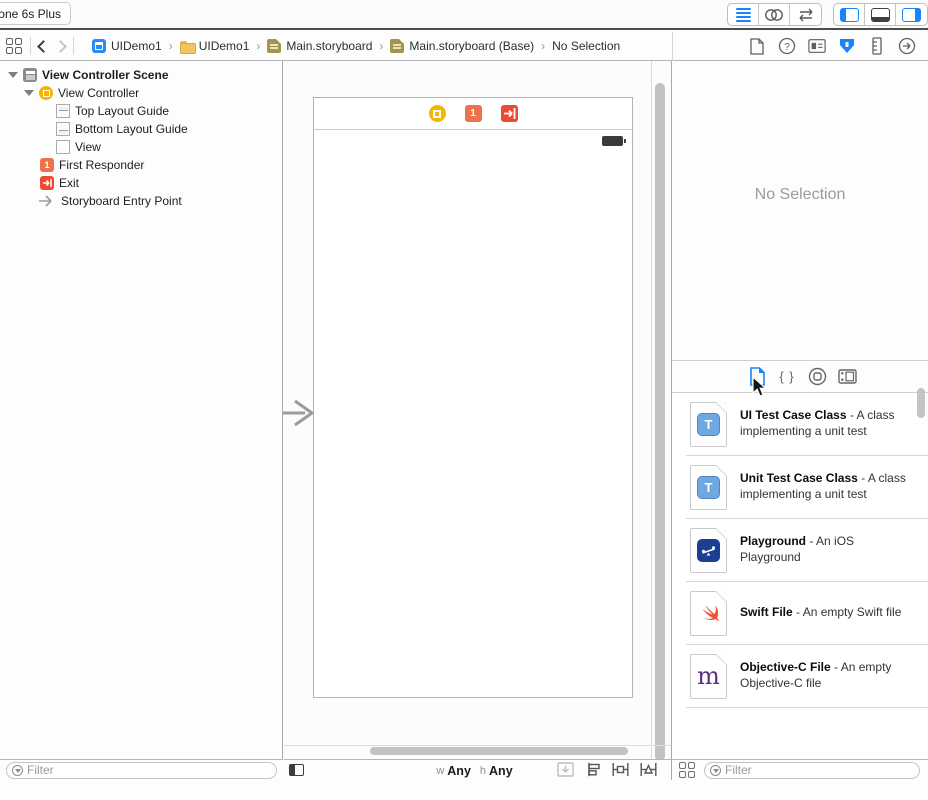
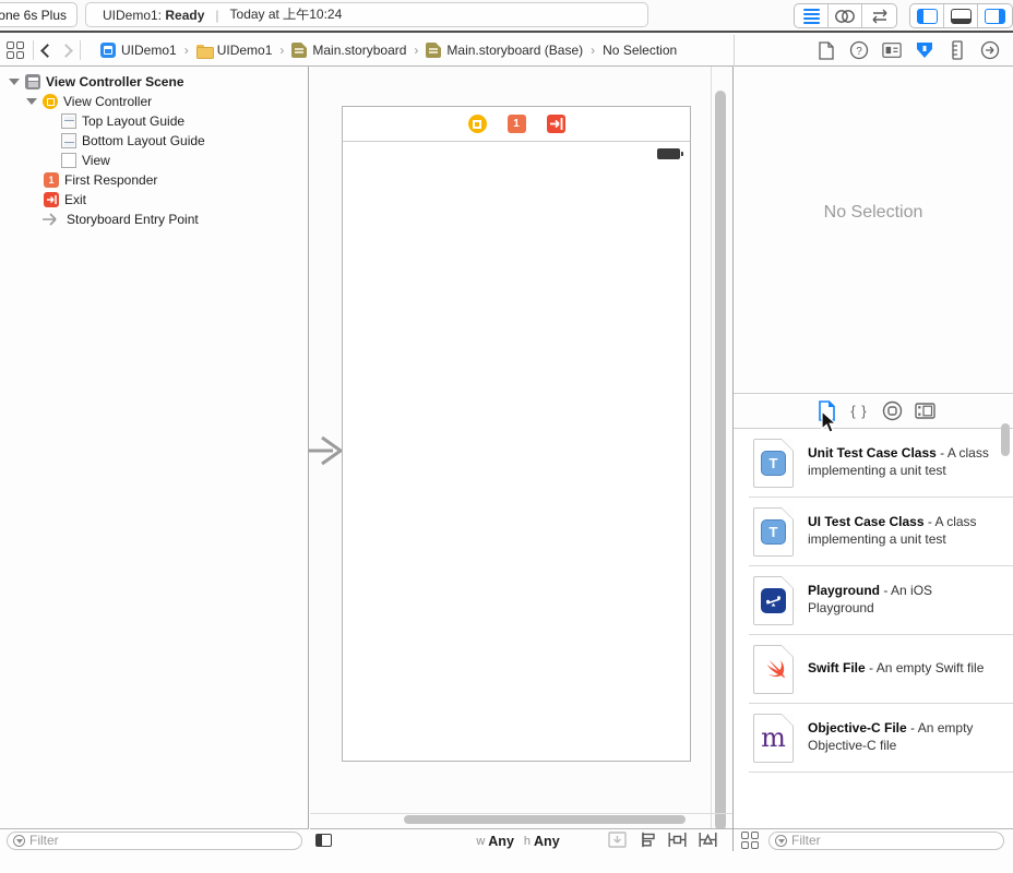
  one 6s Plus
+ UIDemo1:
+ Ready
+ |
+ Today at 上午10:24
  UIDemo1
  ›
  UIDemo1
  ›
  Main.storyboard
  ›
  Main.storyboard (Base)
  ›
  No Selection
  ?
  View Controller Scene
  View Controller
  Top Layout Guide
  Bottom Layout Guide
  View
  1
  First Responder
  Exit
  Storyboard Entry Point
  Filter
  1
  w
  Any
  h
  Any
  No Selection
  { }
  T
- UI Test Case Class - A class implementing a unit test
+ Unit Test Case Class - A class implementing a unit test
  T
- Unit Test Case Class - A class implementing a unit test
+ UI Test Case Class - A class implementing a unit test
  Playground - An iOS Playground
  Swift File - An empty Swift file
  m
  Objective-C File - An empty Objective-C file
  Filter
